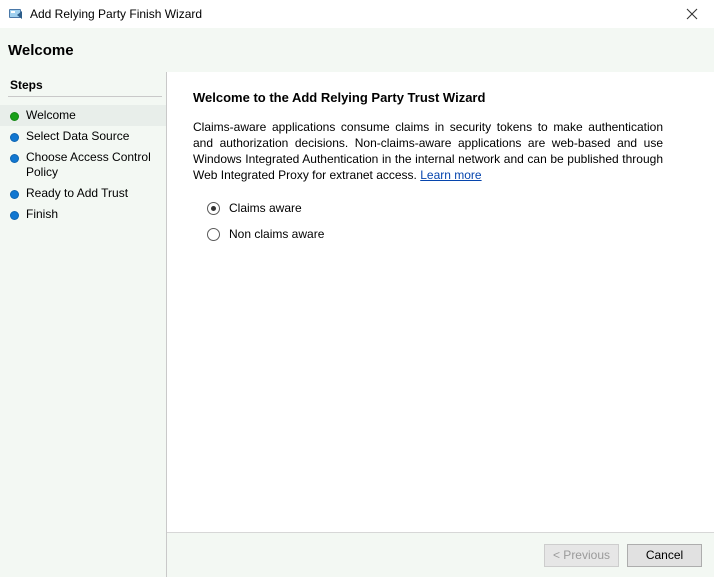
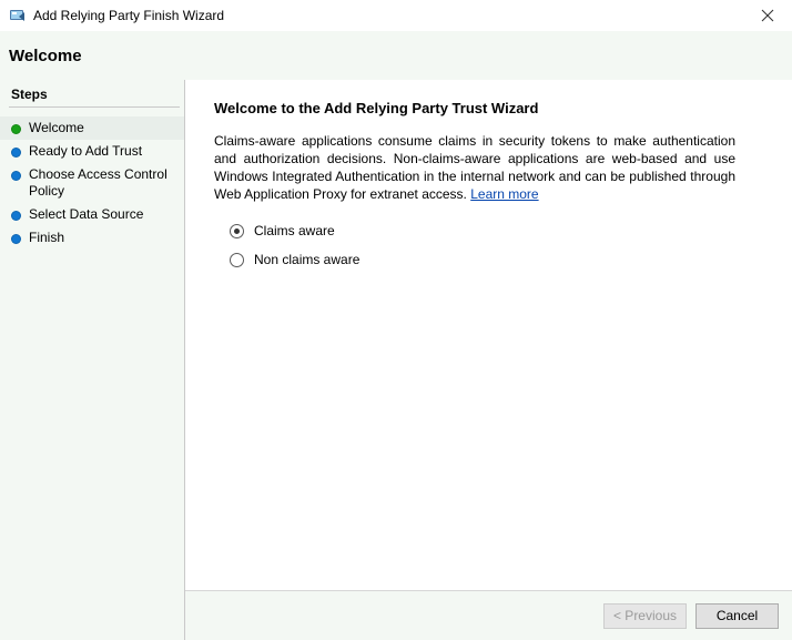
  Add Relying Party Finish Wizard
  Welcome
  Steps
  Welcome
- Select Data Source
+ Ready to Add Trust
  Choose Access Control Policy
- Ready to Add Trust
+ Select Data Source
  Finish
  Welcome to the Add Relying Party Trust Wizard
- Claims-aware applications consume claims in security tokens to make authentication and authorization decisions. Non-claims-aware applications are web-based and use Windows Integrated Authentication in the internal network and can be published through Web Integrated Proxy for extranet access. Learn more
+ Claims-aware applications consume claims in security tokens to make authentication and authorization decisions. Non-claims-aware applications are web-based and use Windows Integrated Authentication in the internal network and can be published through Web Application Proxy for extranet access. Learn more
  Claims aware
  Non claims aware
  < Previous
  Cancel
